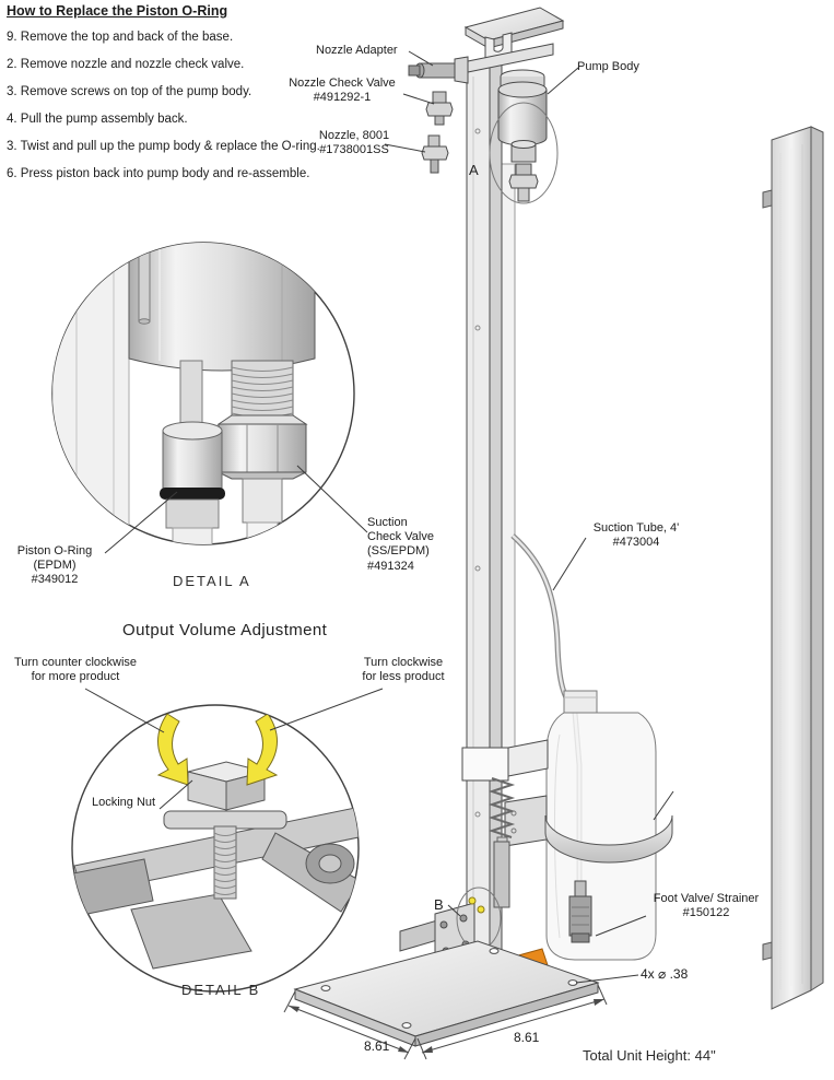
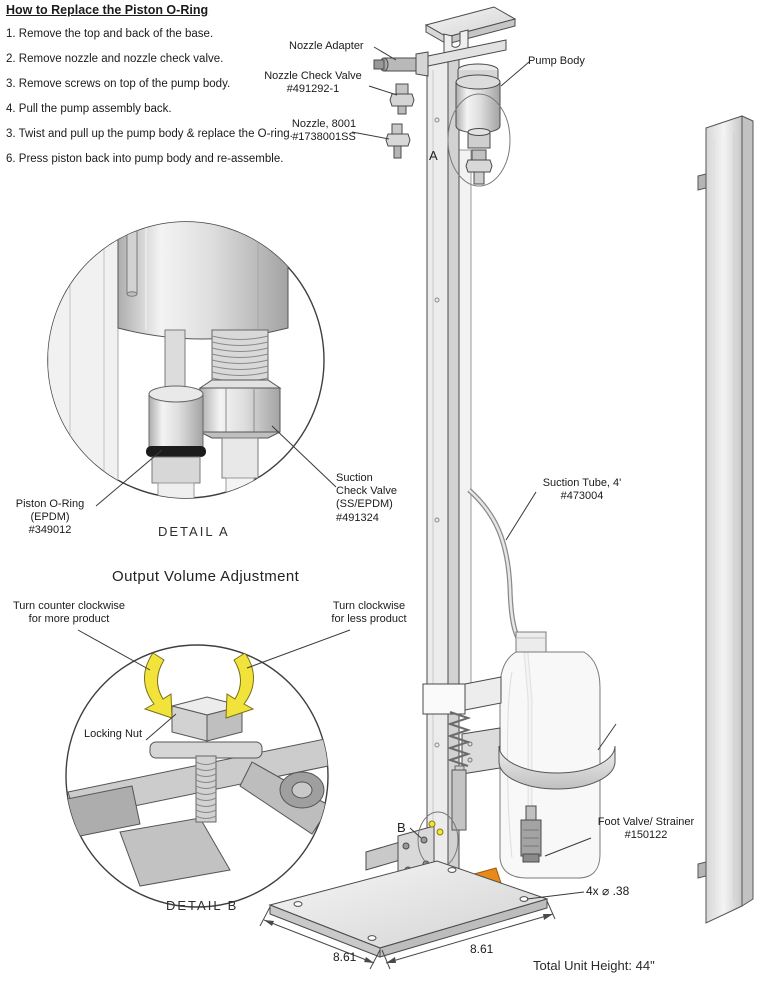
  How to Replace the Piston O-Ring
- 9. Remove the top and back of the base.
+ 1. Remove the top and back of the base.
  2. Remove nozzle and nozzle check valve.
  3. Remove screws on top of the pump body.
  4. Pull the pump assembly back.
  3. Twist and pull up the pump body & replace the O-ring.
  6. Press piston back into pump body and re-assemble.
  Nozzle Adapter
  Nozzle Check Valve
  #491292-1
  Nozzle, 8001
  #1738001SS
  Pump Body
  A
  Suction Tube, 4'
  #473004
  B
  Foot Valve/ Strainer
  #150122
  4x ⌀ .38
  8.61
  8.61
  Total Unit Height: 44"
  Piston O-Ring
  (EPDM)
  #349012
  Suction
  Check Valve
  (SS/EPDM)
  #491324
  DETAIL A
  Output Volume Adjustment
  Turn counter clockwise
  for more product
  Turn clockwise
  for less product
  Locking Nut
  DETAIL B
